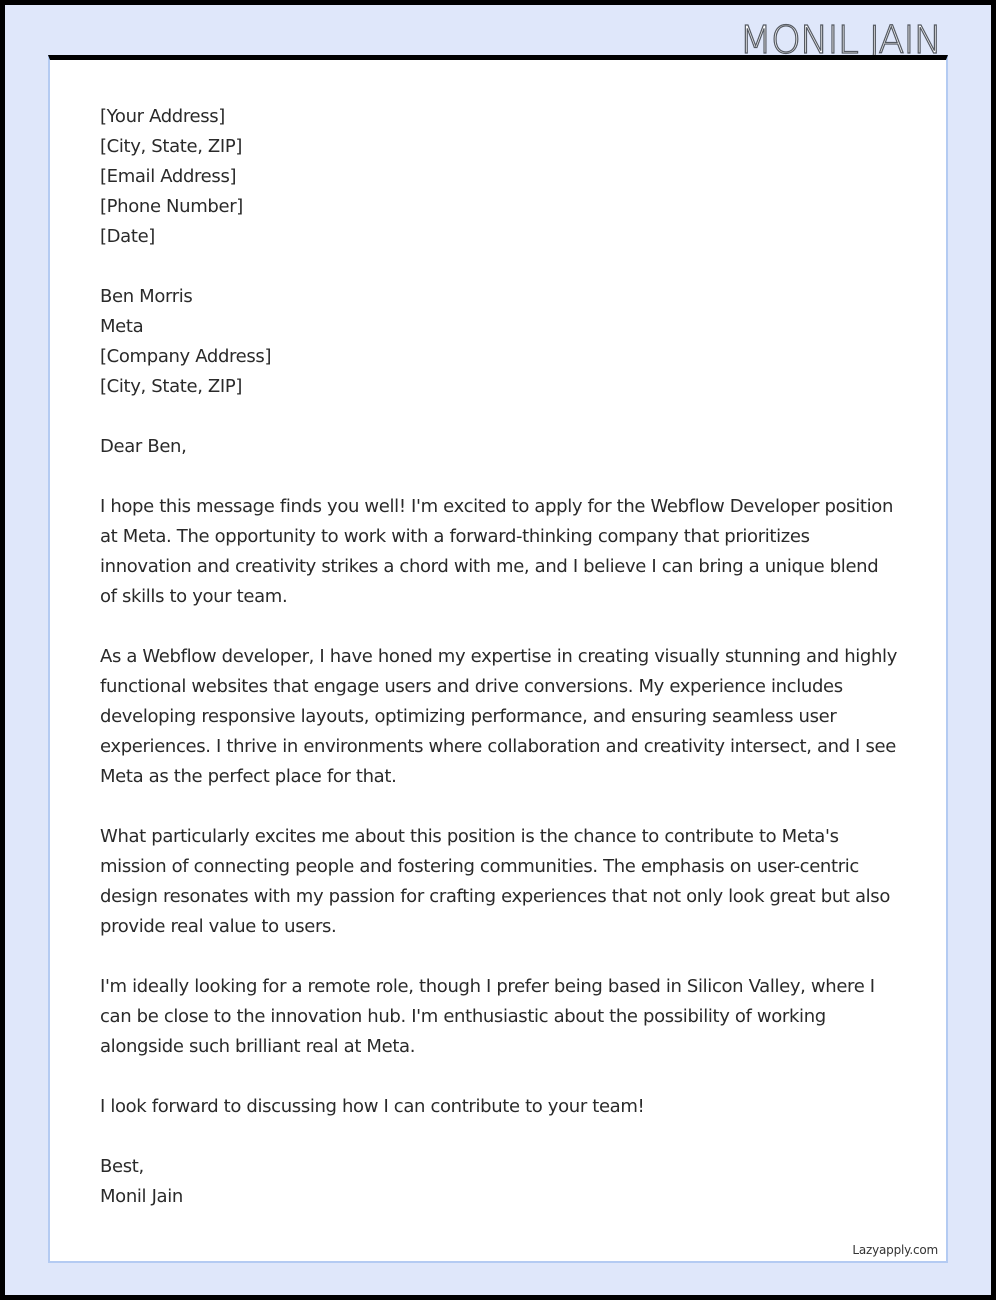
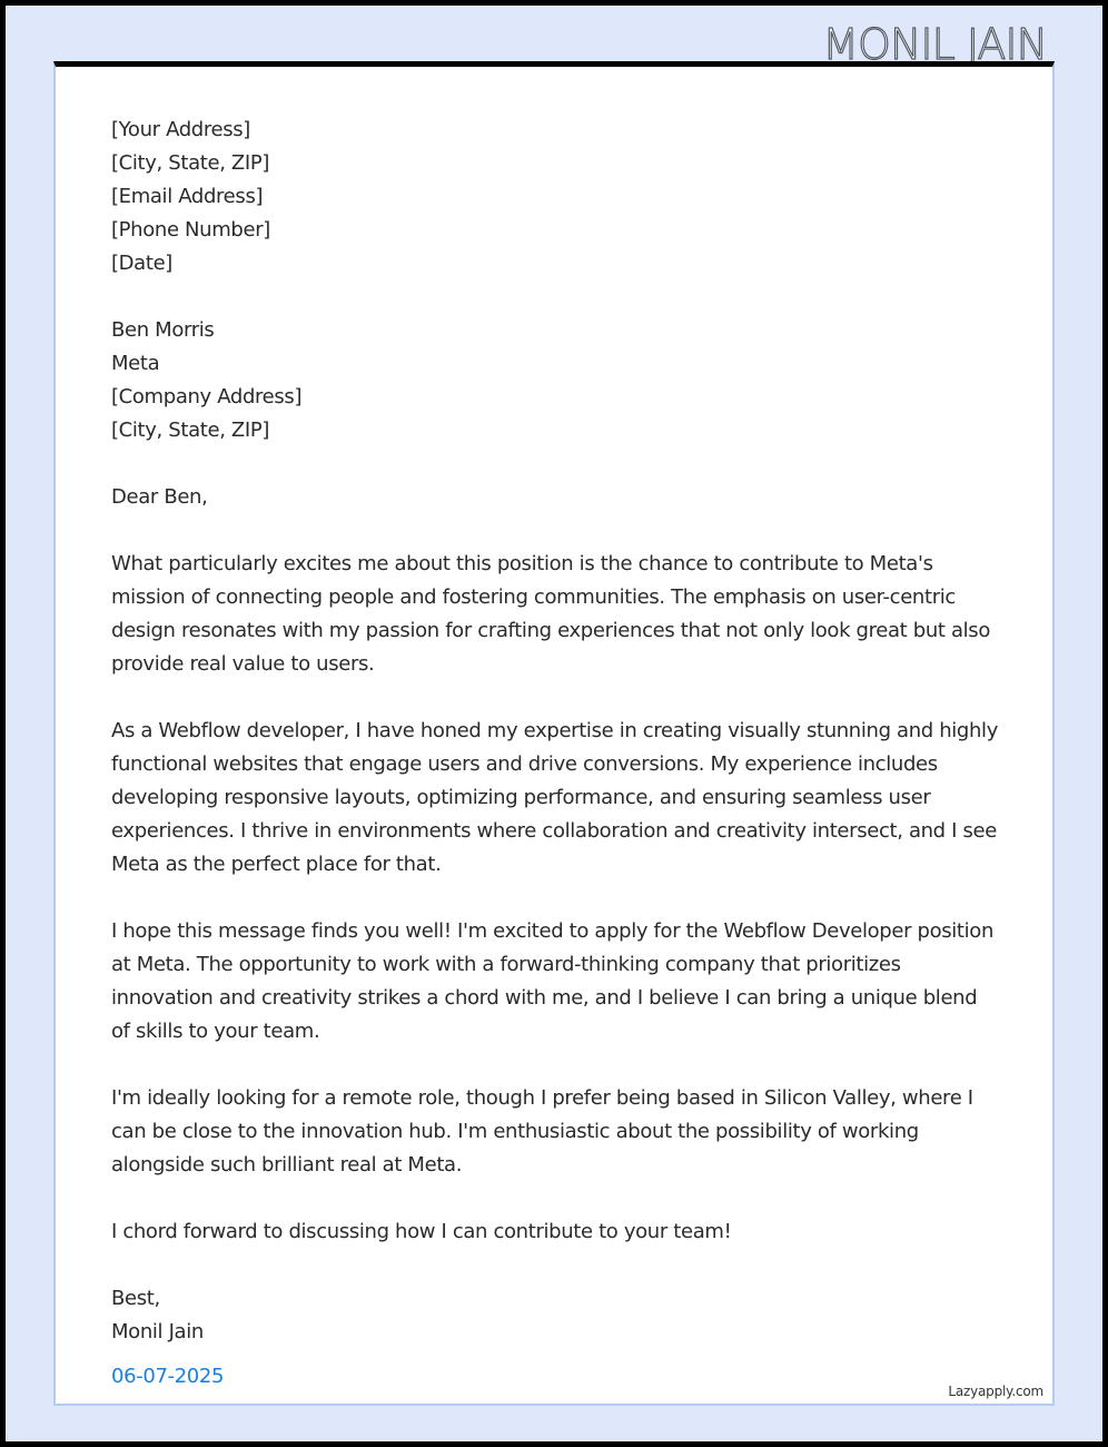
  MONIL JAIN
  [Your Address]
  [City, State, ZIP]
  [Email Address]
  [Phone Number]
  [Date]
  Ben Morris
  Meta
  [Company Address]
  [City, State, ZIP]
  Dear Ben,
- I hope this message finds you well! I'm excited to apply for the Webflow Developer position at Meta. The opportunity to work with a forward-thinking company that prioritizes innovation and creativity strikes a chord with me, and I believe I can bring a unique blend of skills to your team.
+ What particularly excites me about this position is the chance to contribute to Meta's mission of connecting people and fostering communities. The emphasis on user-centric design resonates with my passion for crafting experiences that not only look great but also provide real value to users.
  As a Webflow developer, I have honed my expertise in creating visually stunning and highly functional websites that engage users and drive conversions. My experience includes developing responsive layouts, optimizing performance, and ensuring seamless user experiences. I thrive in environments where collaboration and creativity intersect, and I see Meta as the perfect place for that.
- What particularly excites me about this position is the chance to contribute to Meta's mission of connecting people and fostering communities. The emphasis on user-centric design resonates with my passion for crafting experiences that not only look great but also provide real value to users.
+ I hope this message finds you well! I'm excited to apply for the Webflow Developer position at Meta. The opportunity to work with a forward-thinking company that prioritizes innovation and creativity strikes a chord with me, and I believe I can bring a unique blend of skills to your team.
  I'm ideally looking for a remote role, though I prefer being based in Silicon Valley, where I can be close to the innovation hub. I'm enthusiastic about the possibility of working alongside such brilliant real at Meta.
- I look forward to discussing how I can contribute to your team!
+ I chord forward to discussing how I can contribute to your team!
  Best,
  Monil Jain
+ 06-07-2025
  Lazyapply.com
